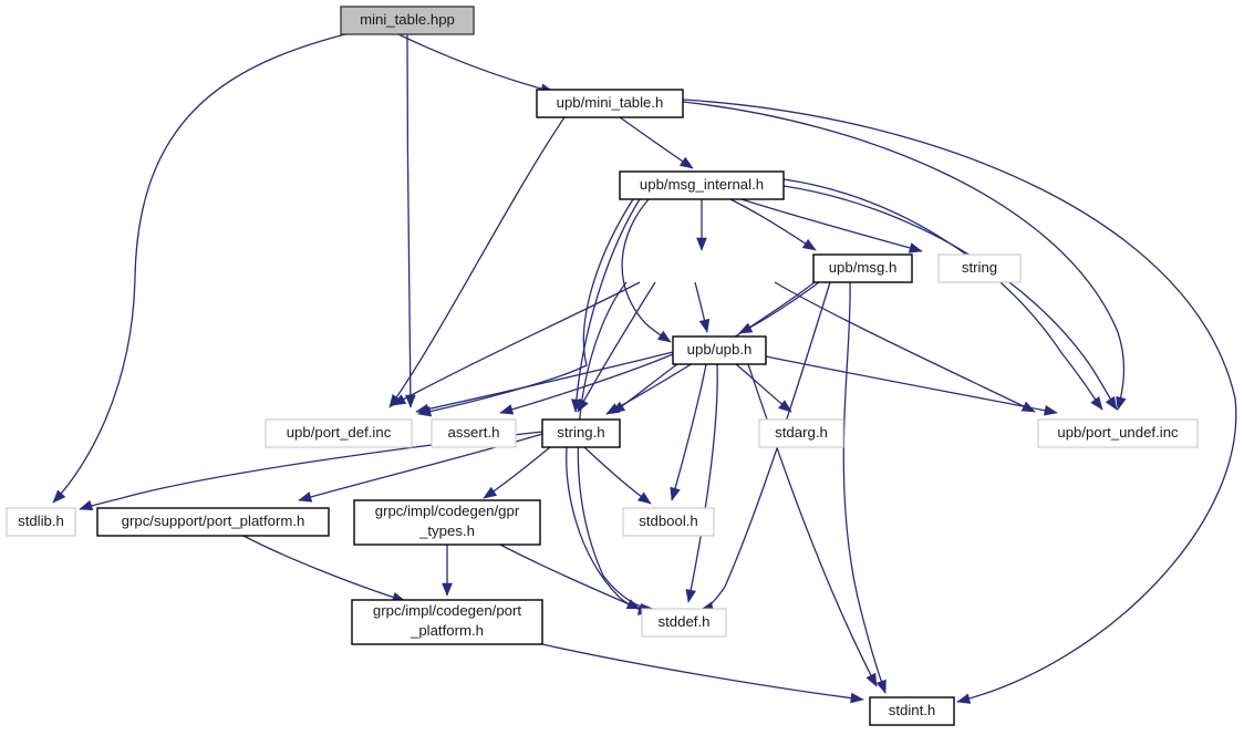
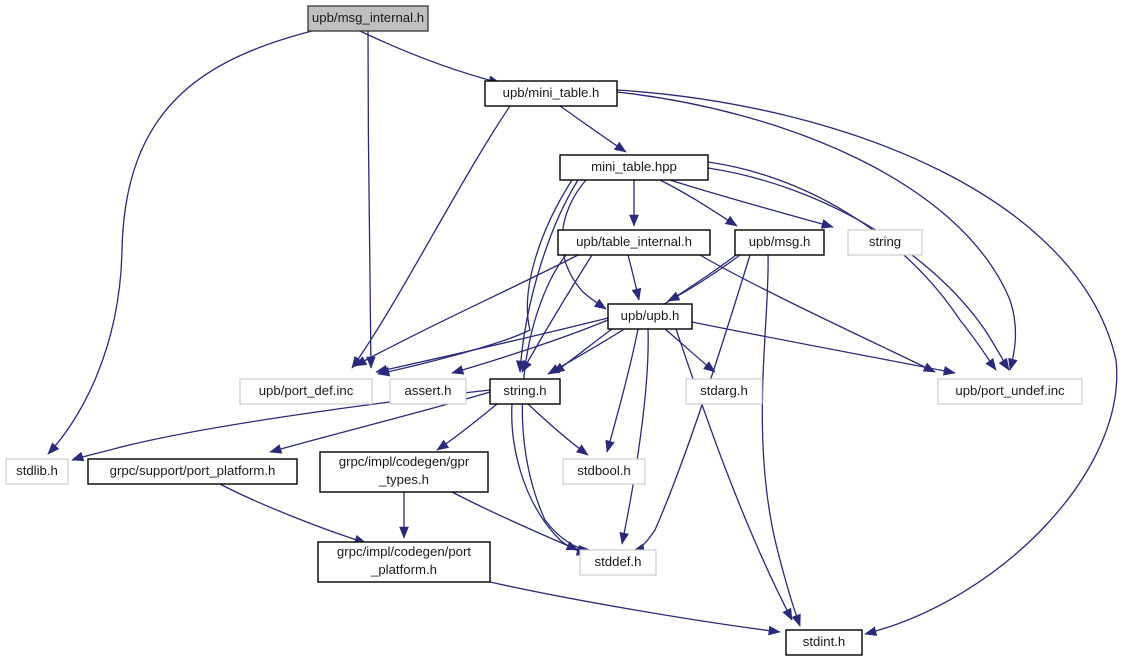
- mini_table.hpp
+ upb/msg_internal.h
  upb/mini_table.h
- upb/msg_internal.h
+ mini_table.hpp
+ upb/table_internal.h
  upb/msg.h
  string
  upb/upb.h
  upb/port_def.inc
  assert.h
  string.h
  stdarg.h
  upb/port_undef.inc
  stdlib.h
  grpc/support/port_platform.h
  grpc/impl/codegen/gpr _types.h
  stdbool.h
  grpc/impl/codegen/port _platform.h
  stddef.h
  stdint.h
